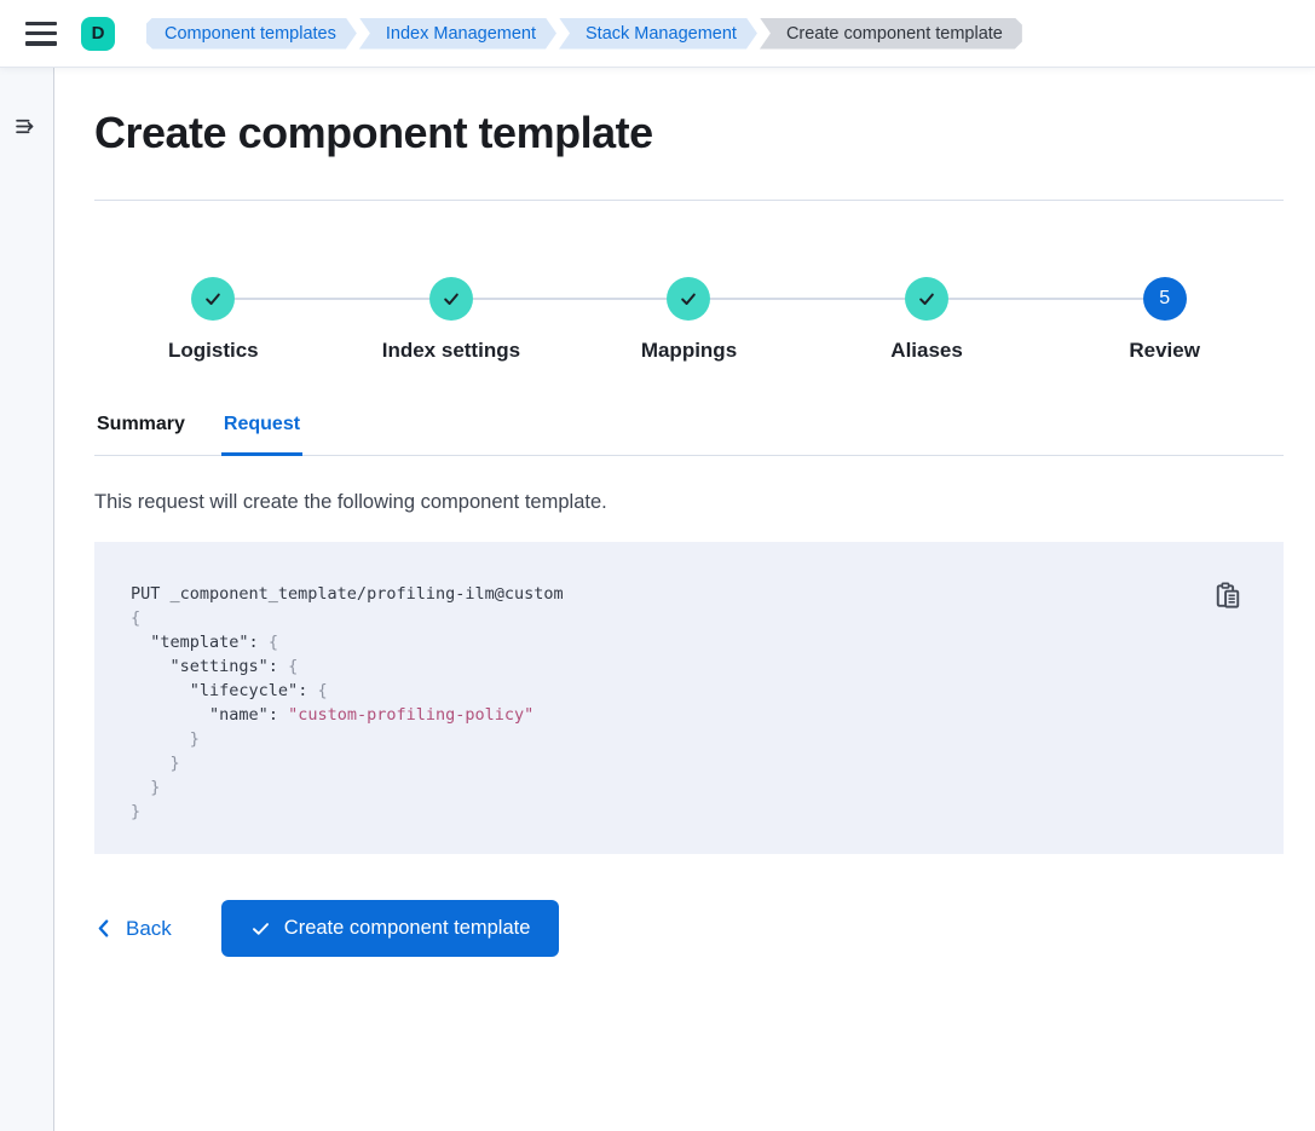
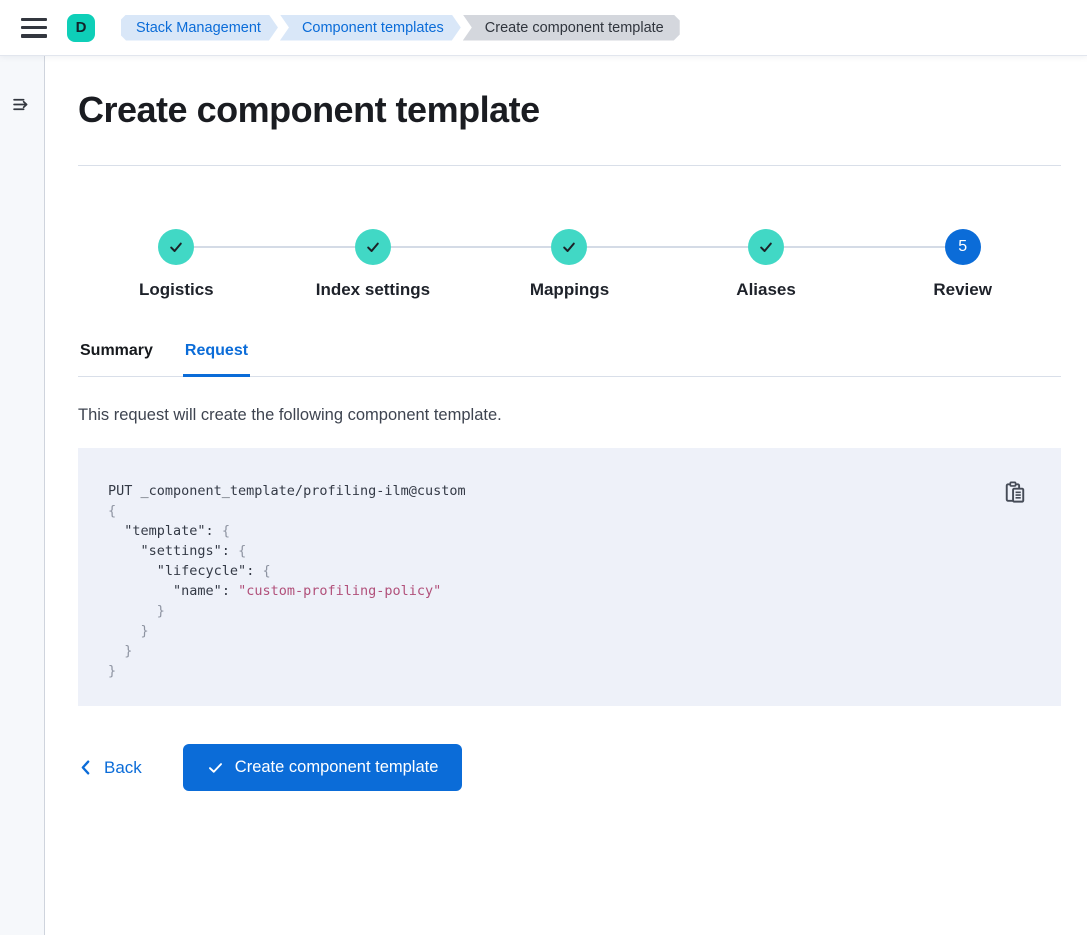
  D
- Component templates
+ Stack Management
- Index Management
- Stack Management
+ Component templates
  Create component template
  Create component template
  Logistics
  Index settings
  Mappings
  Aliases
  5
  Review
  Summary
  Request
  This request will create the following component template.
  PUT _component_template/profiling-ilm@custom
  {
  "template": {
  "settings": {
  "lifecycle": {
  "name": "custom-profiling-policy"
  }
  }
  }
  }
  Back
  Create component template
